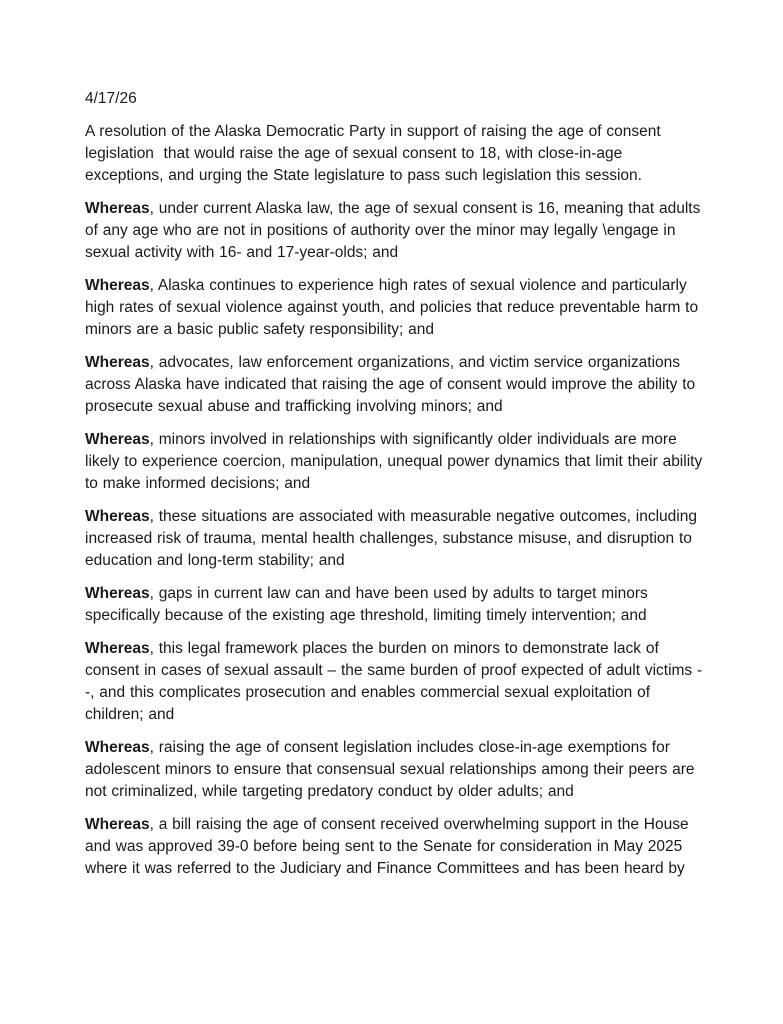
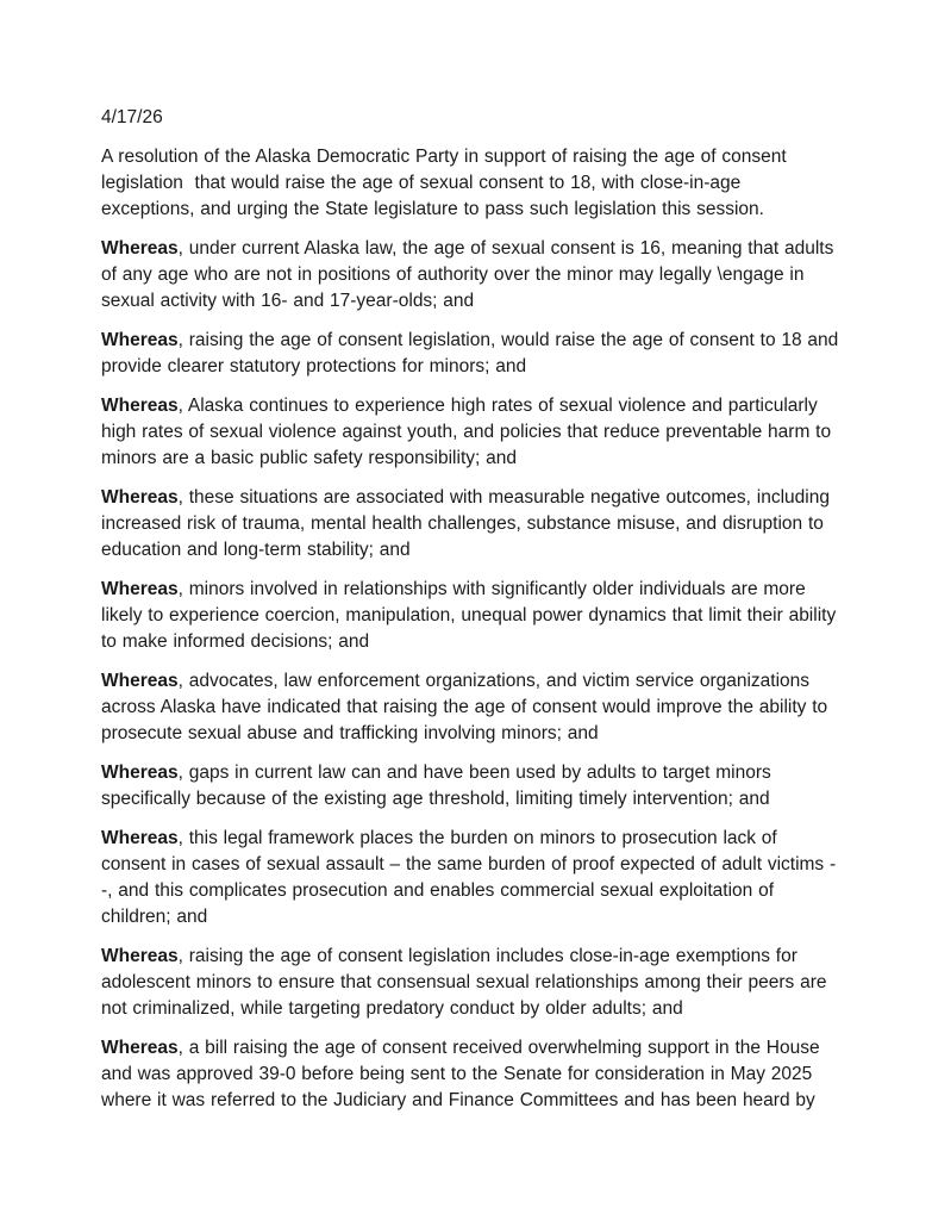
  4/17/26
  A resolution of the Alaska Democratic Party in support of raising the age of consent legislation that would raise the age of sexual consent to 18, with close-in-age exceptions, and urging the State legislature to pass such legislation this session.
  Whereas, under current Alaska law, the age of sexual consent is 16, meaning that adults of any age who are not in positions of authority over the minor may legally \engage in sexual activity with 16- and 17-year-olds; and
+ Whereas, raising the age of consent legislation, would raise the age of consent to 18 and provide clearer statutory protections for minors; and
  Whereas, Alaska continues to experience high rates of sexual violence and particularly high rates of sexual violence against youth, and policies that reduce preventable harm to minors are a basic public safety responsibility; and
- Whereas, advocates, law enforcement organizations, and victim service organizations across Alaska have indicated that raising the age of consent would improve the ability to prosecute sexual abuse and trafficking involving minors; and
+ Whereas, these situations are associated with measurable negative outcomes, including increased risk of trauma, mental health challenges, substance misuse, and disruption to education and long-term stability; and
  Whereas, minors involved in relationships with significantly older individuals are more likely to experience coercion, manipulation, unequal power dynamics that limit their ability to make informed decisions; and
- Whereas, these situations are associated with measurable negative outcomes, including increased risk of trauma, mental health challenges, substance misuse, and disruption to education and long-term stability; and
+ Whereas, advocates, law enforcement organizations, and victim service organizations across Alaska have indicated that raising the age of consent would improve the ability to prosecute sexual abuse and trafficking involving minors; and
  Whereas, gaps in current law can and have been used by adults to target minors specifically because of the existing age threshold, limiting timely intervention; and
- Whereas, this legal framework places the burden on minors to demonstrate lack of consent in cases of sexual assault – the same burden of proof expected of adult victims --, and this complicates prosecution and enables commercial sexual exploitation of children; and
+ Whereas, this legal framework places the burden on minors to prosecution lack of consent in cases of sexual assault – the same burden of proof expected of adult victims --, and this complicates prosecution and enables commercial sexual exploitation of children; and
  Whereas, raising the age of consent legislation includes close-in-age exemptions for adolescent minors to ensure that consensual sexual relationships among their peers are not criminalized, while targeting predatory conduct by older adults; and
  Whereas, a bill raising the age of consent received overwhelming support in the House and was approved 39-0 before being sent to the Senate for consideration in May 2025 where it was referred to the Judiciary and Finance Committees and has been heard by
